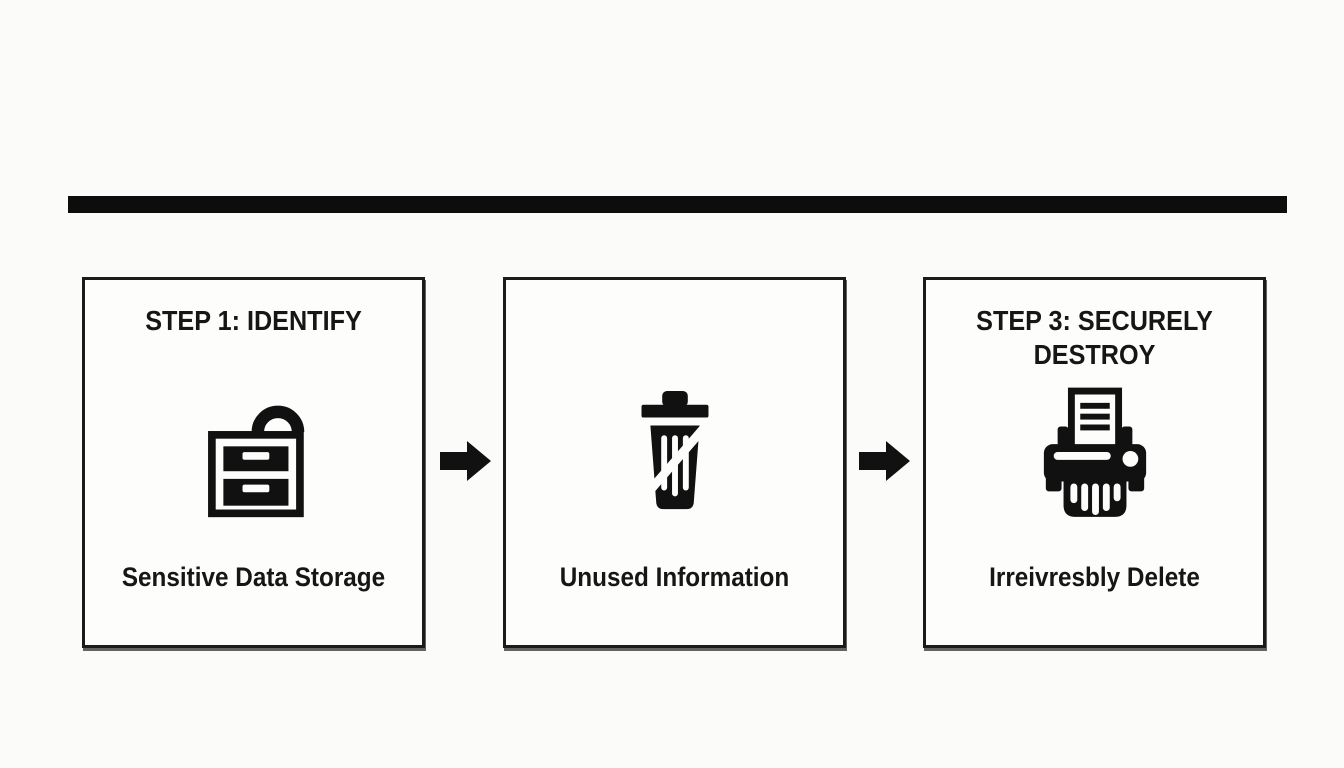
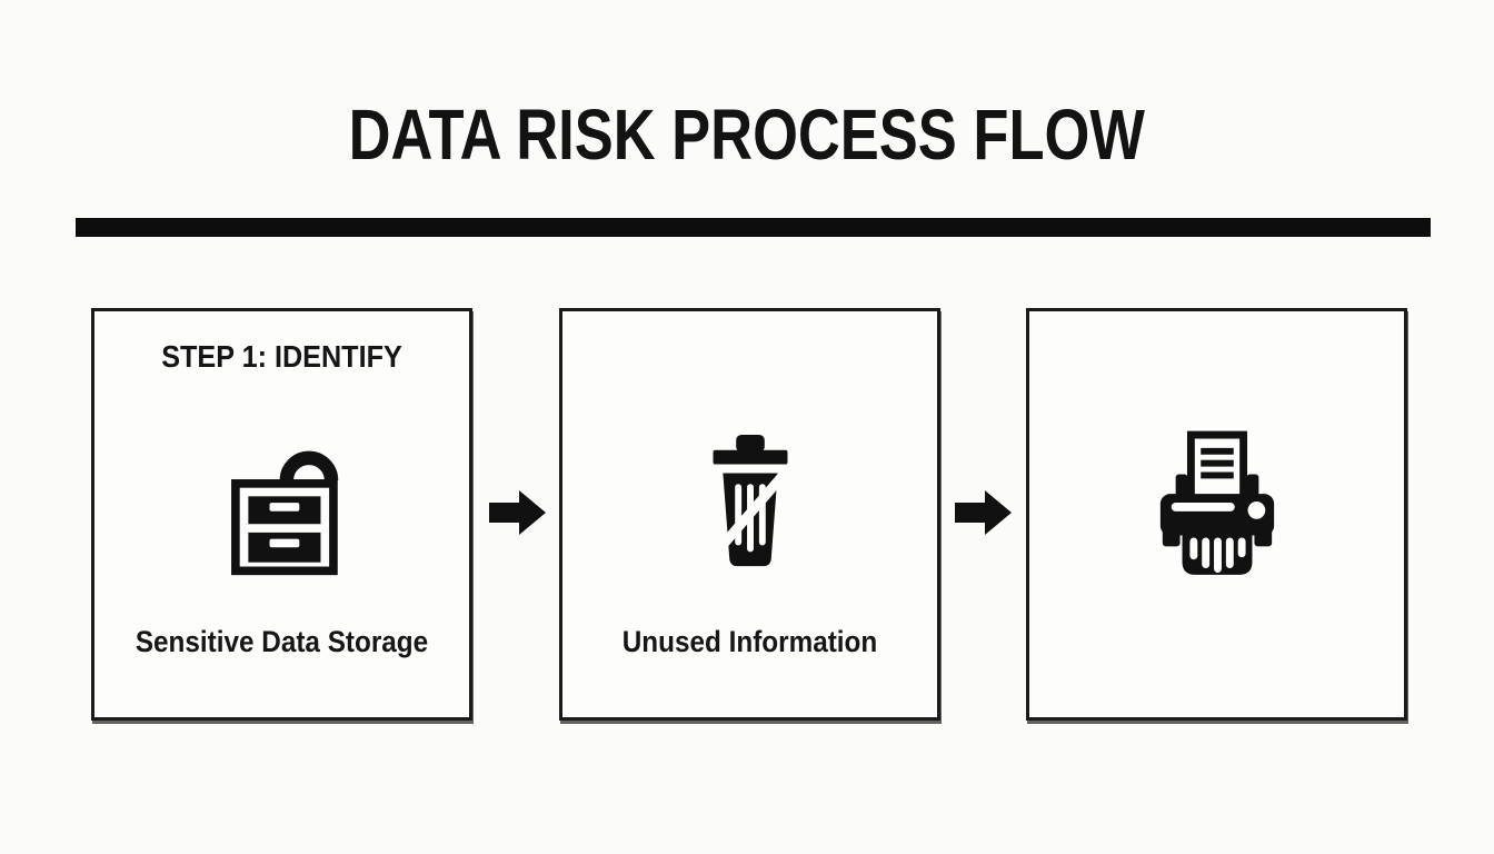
+ DATA RISK PROCESS FLOW
  STEP 1: IDENTIFY
  Sensitive Data Storage
  Unused Information
- STEP 3: SECURELY DESTROY
- Irreivresbly Delete
